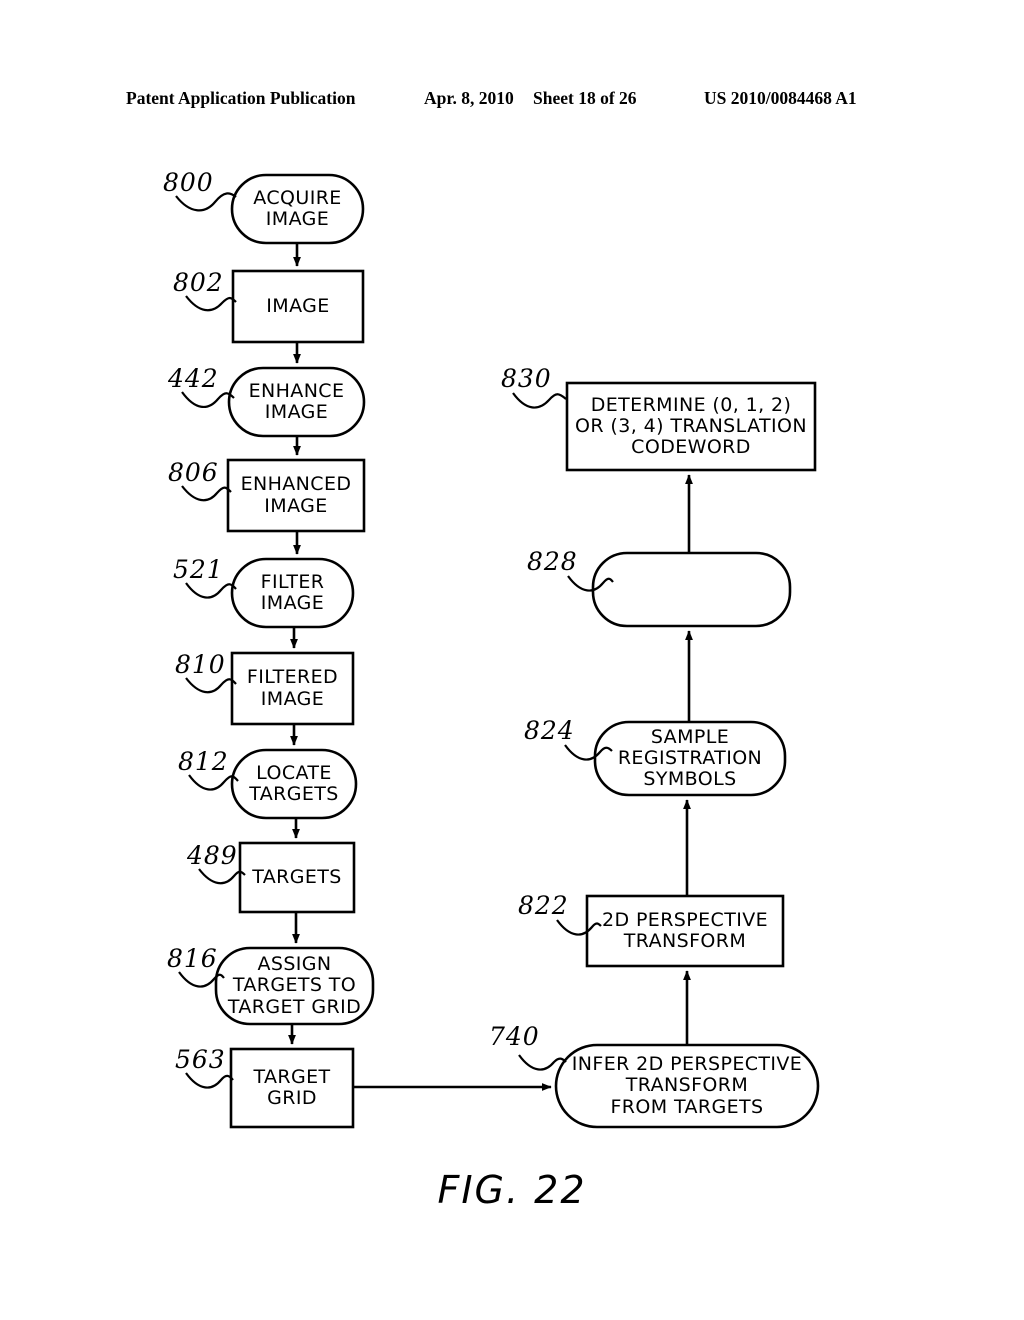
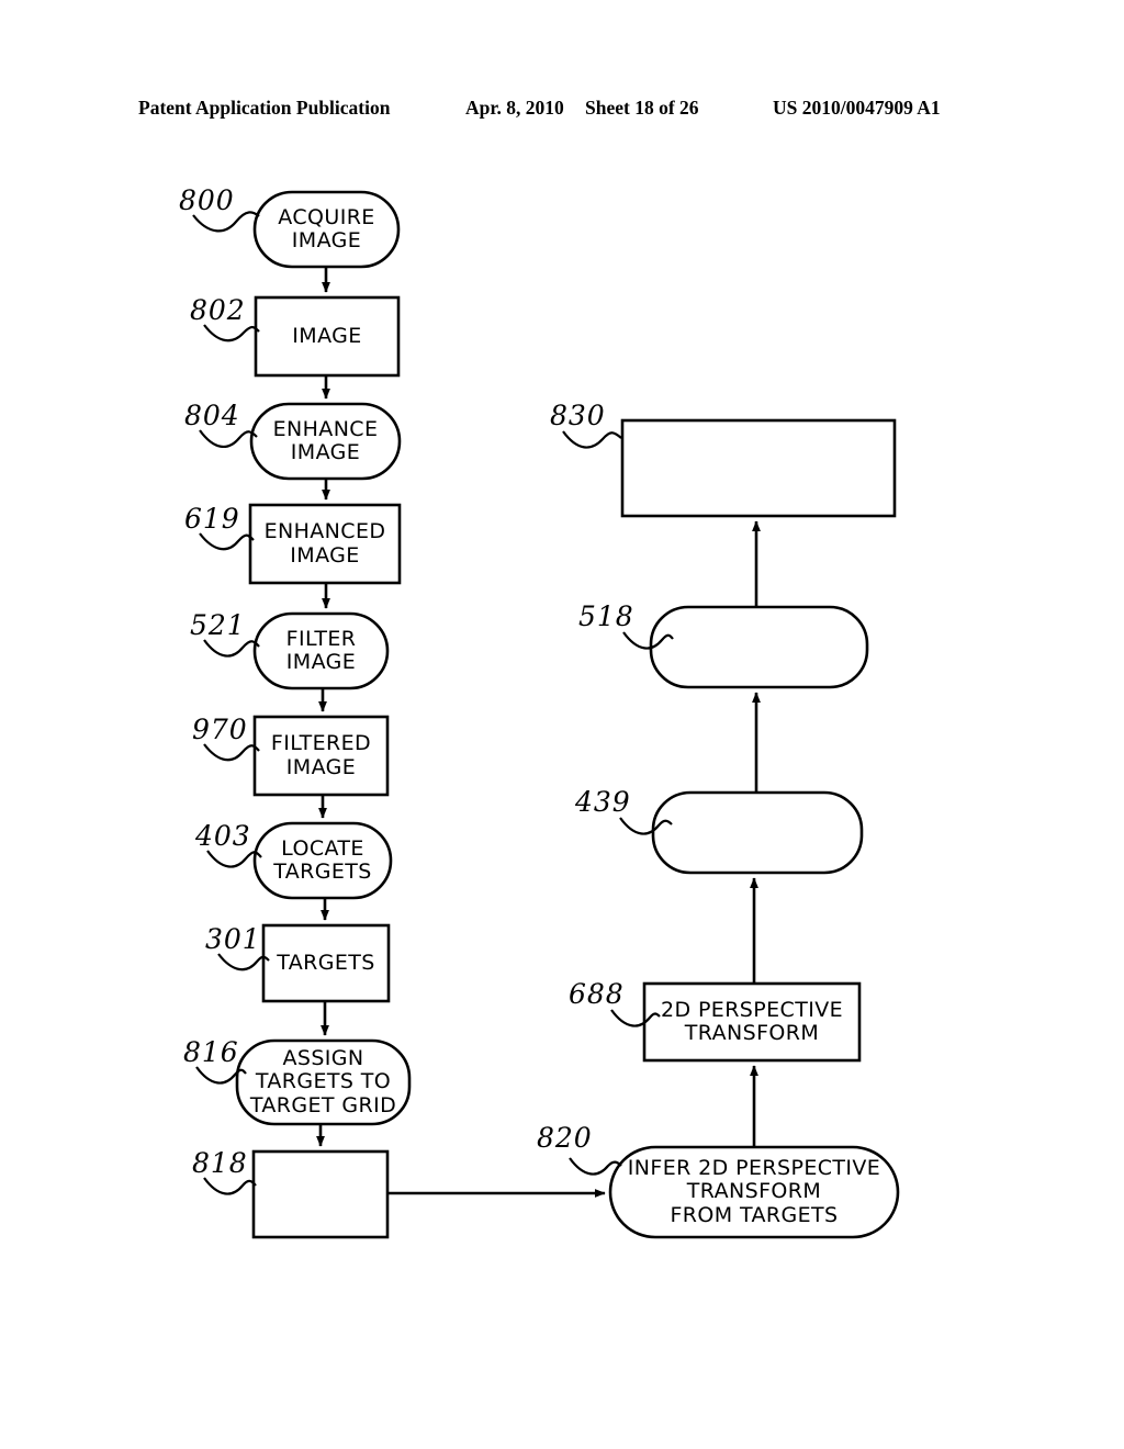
  Patent Application Publication
  Apr. 8, 2010
  Sheet 18 of 26
- US 2010/0084468 A1
+ US 2010/0047909 A1
  ACQUIRE
  IMAGE
  IMAGE
  ENHANCE
  IMAGE
  ENHANCED
  IMAGE
  FILTER
  IMAGE
  FILTERED
  IMAGE
  LOCATE
  TARGETS
  TARGETS
  ASSIGN
  TARGETS TO
  TARGET GRID
- TARGET
- GRID
- DETERMINE (0, 1, 2)
- OR (3, 4) TRANSLATION
- CODEWORD
- SAMPLE
- REGISTRATION
- SYMBOLS
  2D PERSPECTIVE
  TRANSFORM
  INFER 2D PERSPECTIVE
  TRANSFORM
  FROM TARGETS
  800
  802
- 442
+ 804
- 806
+ 619
  521
- 810
+ 970
- 812
+ 403
- 489
+ 301
  816
- 563
+ 818
  830
- 828
+ 518
- 824
+ 439
- 822
+ 688
- 740
+ 820
- FIG. 22
